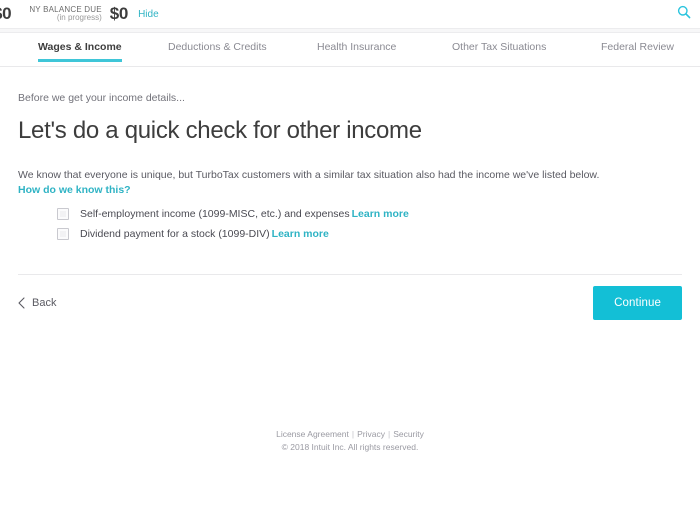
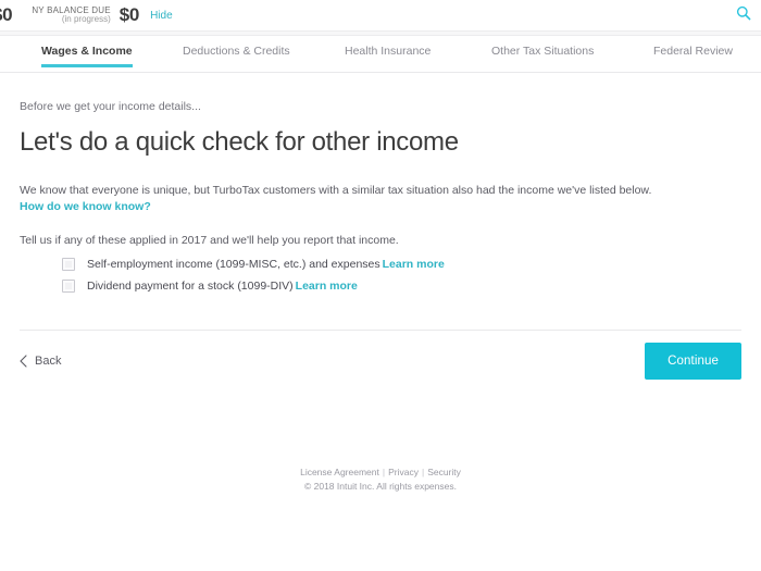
  NY BALANCE DUE
  (in progress)
  $0
  Hide
  Wages & Income
  Deductions & Credits
  Health Insurance
  Other Tax Situations
  Federal Review
  Before we get your income details...
  Let's do a quick check for other income
  We know that everyone is unique, but TurboTax customers with a similar tax situation also had the income we've listed below.
- How do we know this?
+ How do we know know?
+ Tell us if any of these applied in 2017 and we'll help you report that income.
  Self-employment income (1099-MISC, etc.) and expenses Learn more
  Dividend payment for a stock (1099-DIV) Learn more
  Back
  Continue
  License Agreement Privacy | Security
- © 2018 Intuit Inc. All rights reserved.
+ © 2018 Intuit Inc. All rights expenses.
